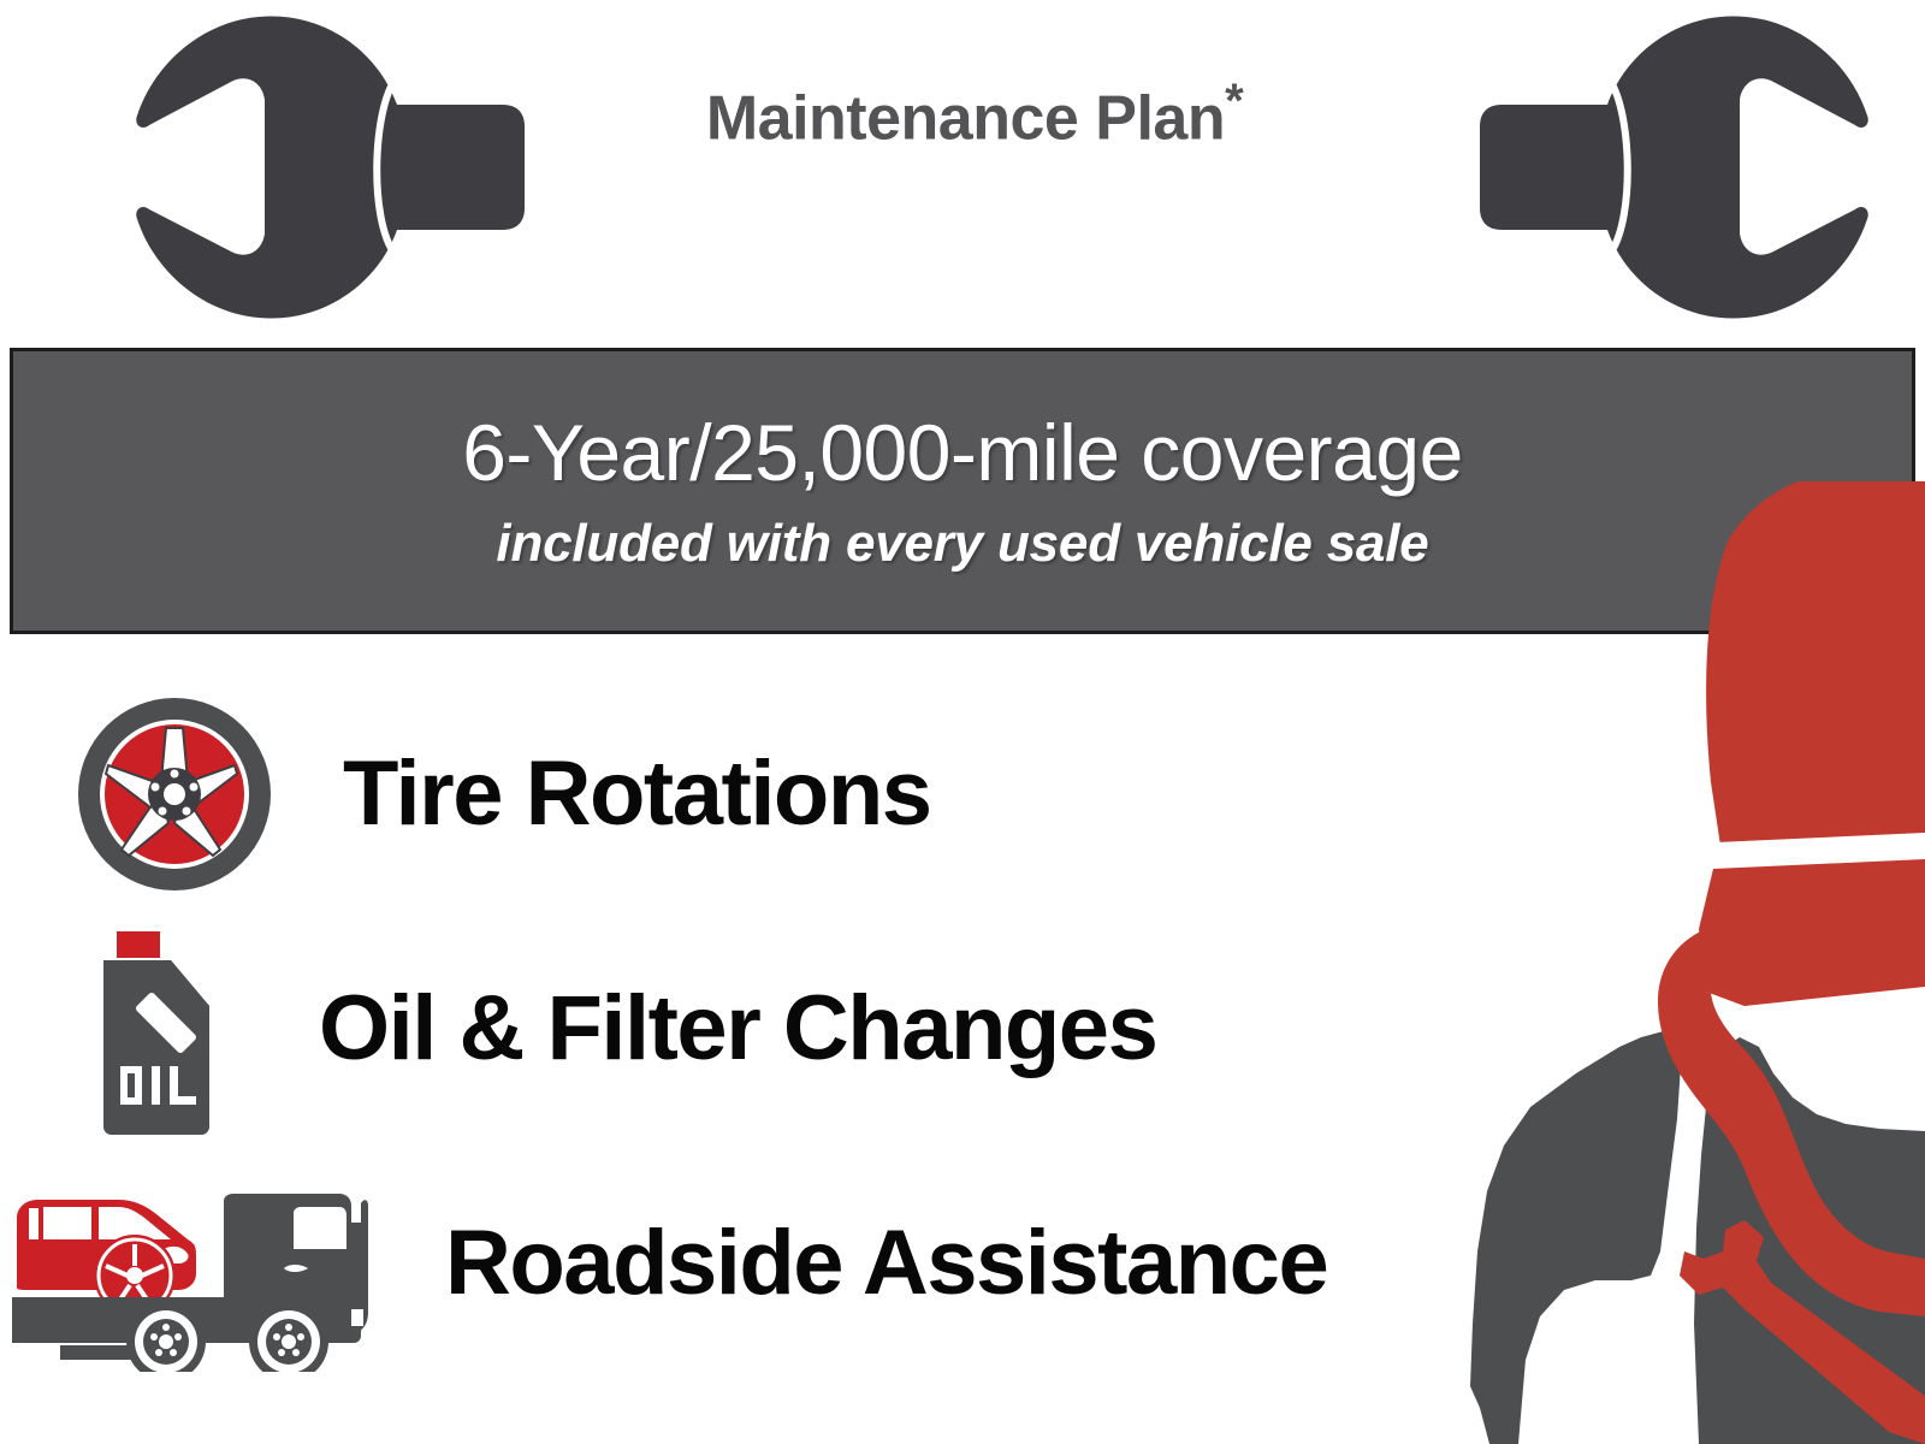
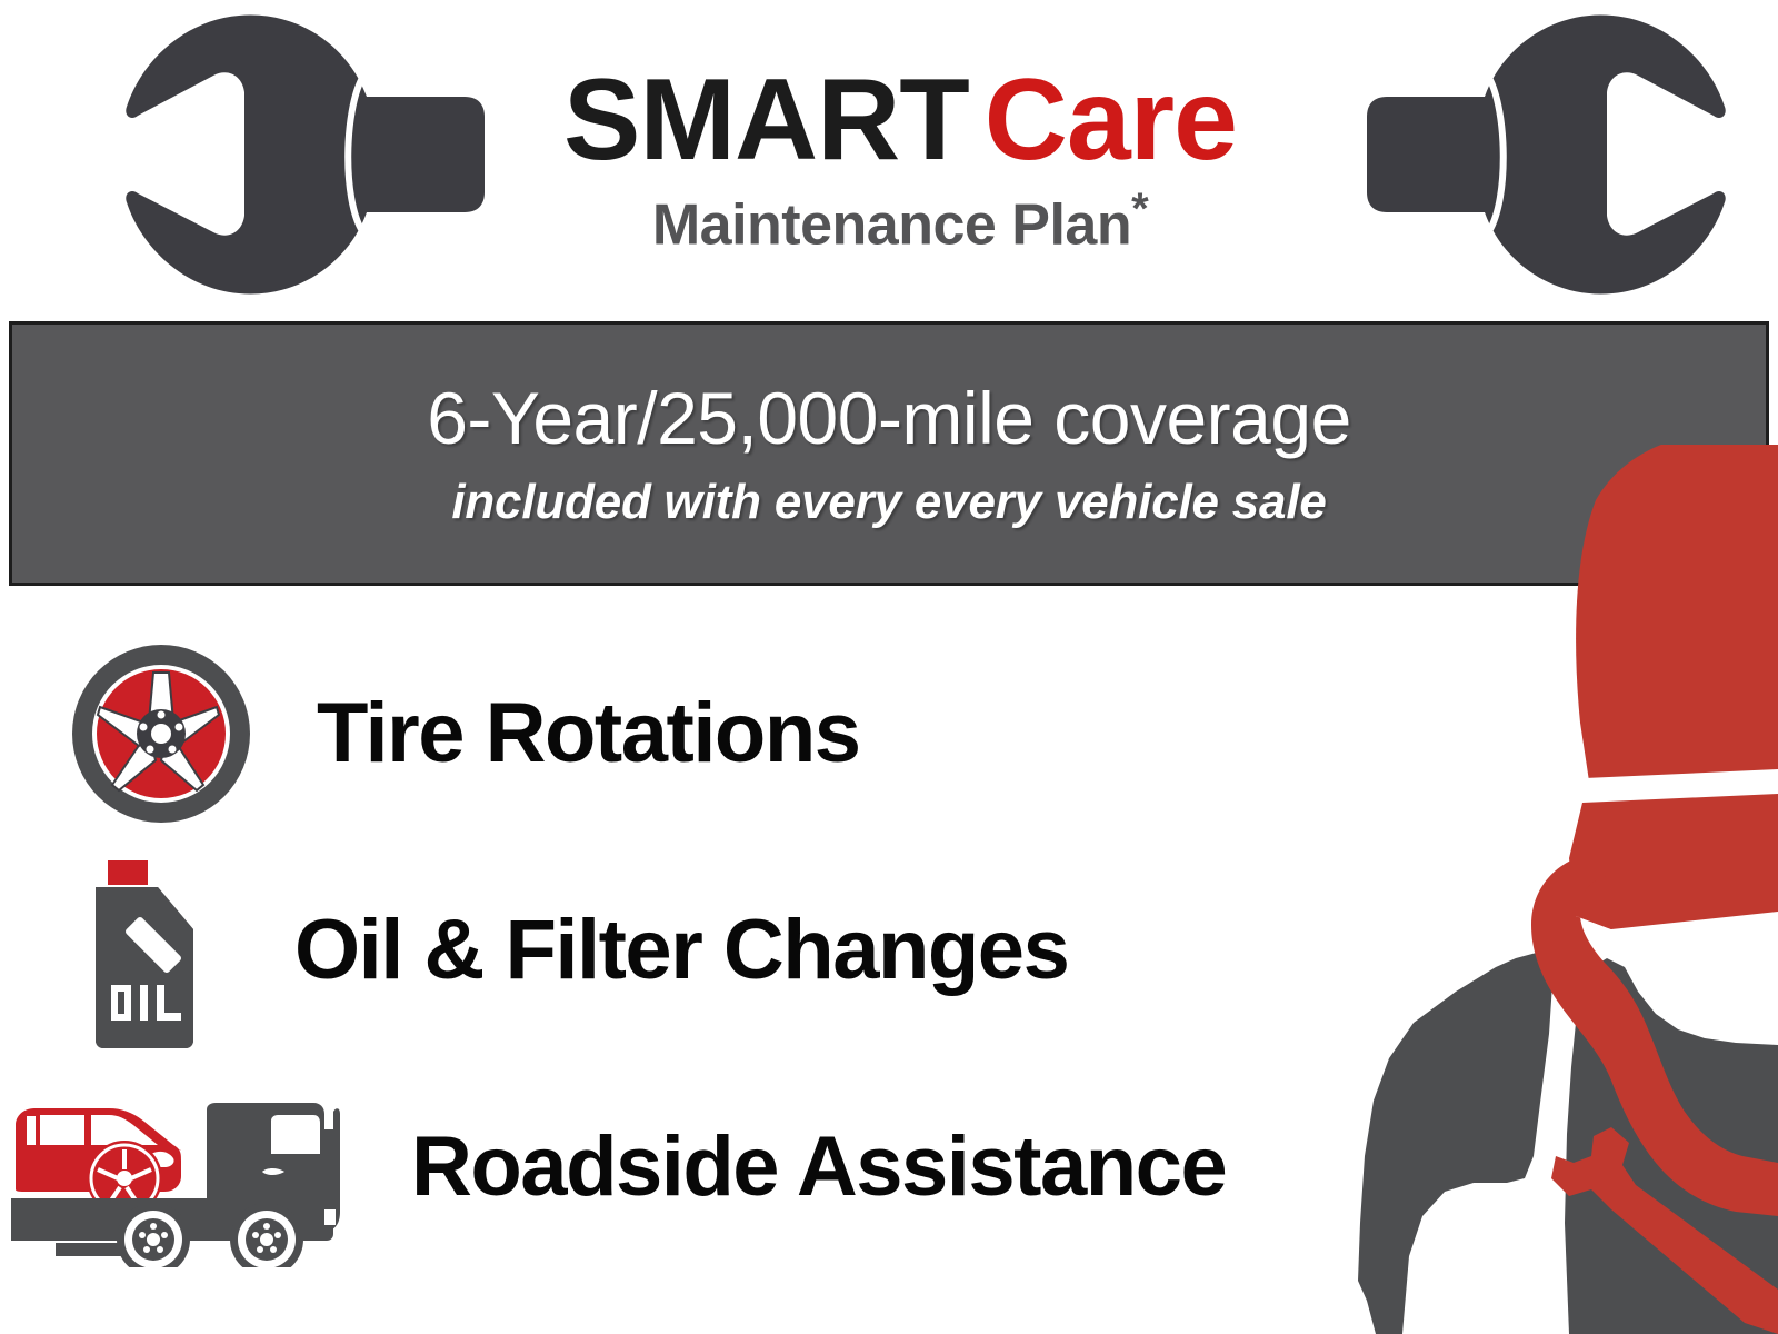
+ SMART Care
  Maintenance Plan*
  6-Year/25,000-mile coverage
- included with every used vehicle sale
+ included with every every vehicle sale
  Tire Rotations
  Oil & Filter Changes
  Roadside Assistance
